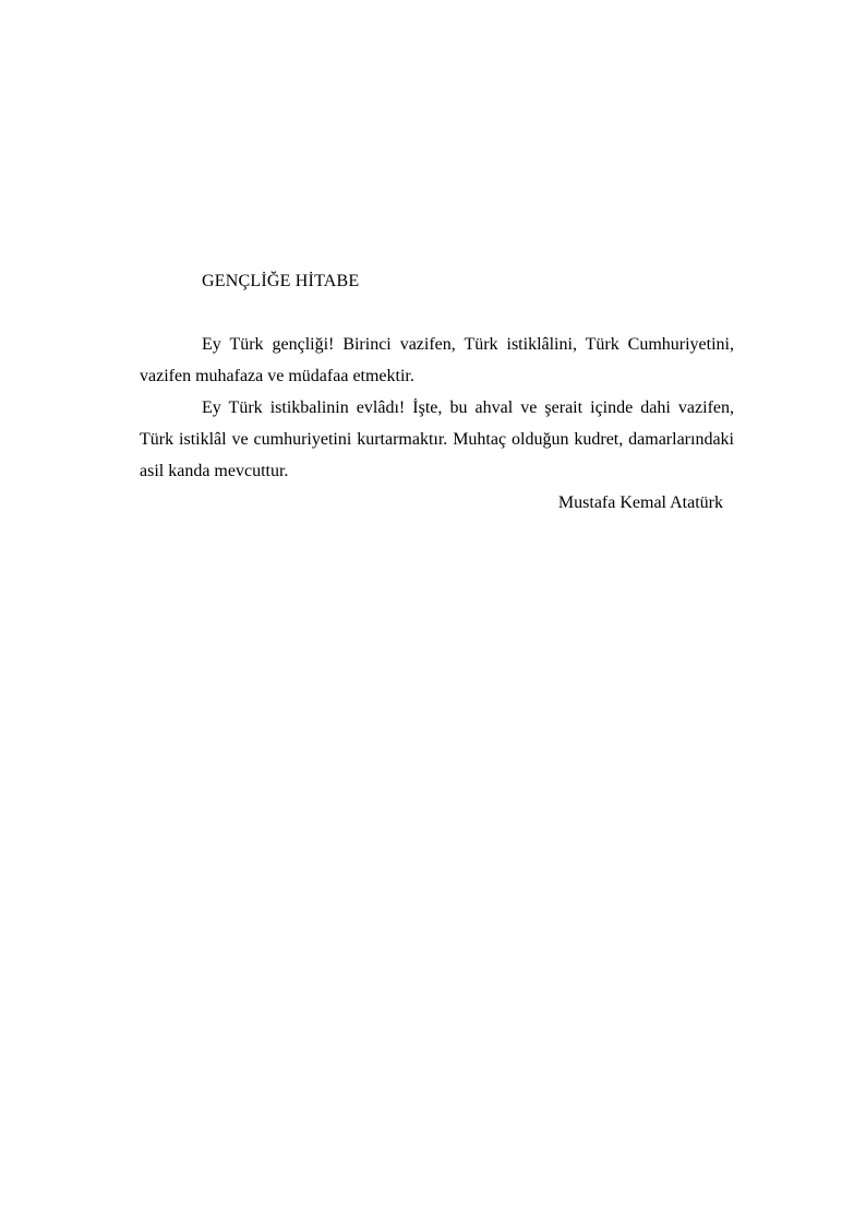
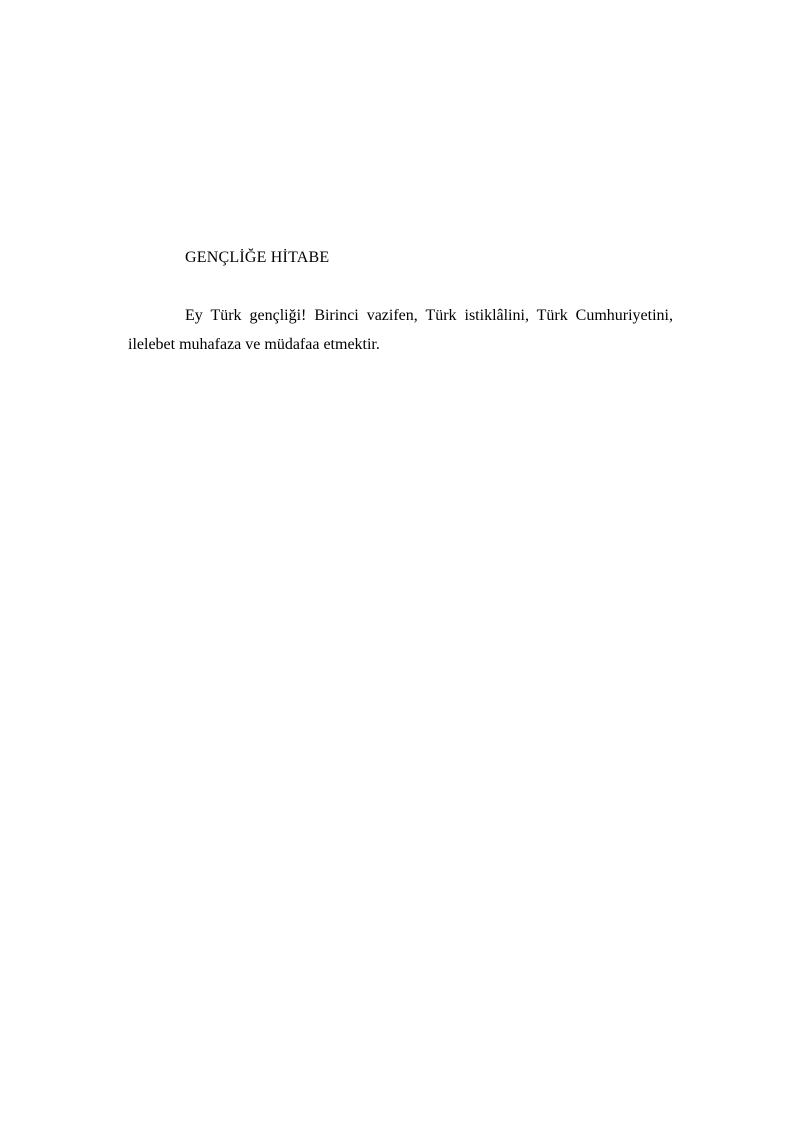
  GENÇLİĞE HİTABE
- Ey Türk gençliği! Birinci vazifen, Türk istiklâlini, Türk Cumhuriyetini, vazifen muhafaza ve müdafaa etmektir.
+ Ey Türk gençliği! Birinci vazifen, Türk istiklâlini, Türk Cumhuriyetini, ilelebet muhafaza ve müdafaa etmektir.
- Ey Türk istikbalinin evlâdı! İşte, bu ahval ve şerait içinde dahi vazifen, Türk istiklâl ve cumhuriyetini kurtarmaktır. Muhtaç olduğun kudret, damarlarındaki asil kanda mevcuttur.
- Mustafa Kemal Atatürk
